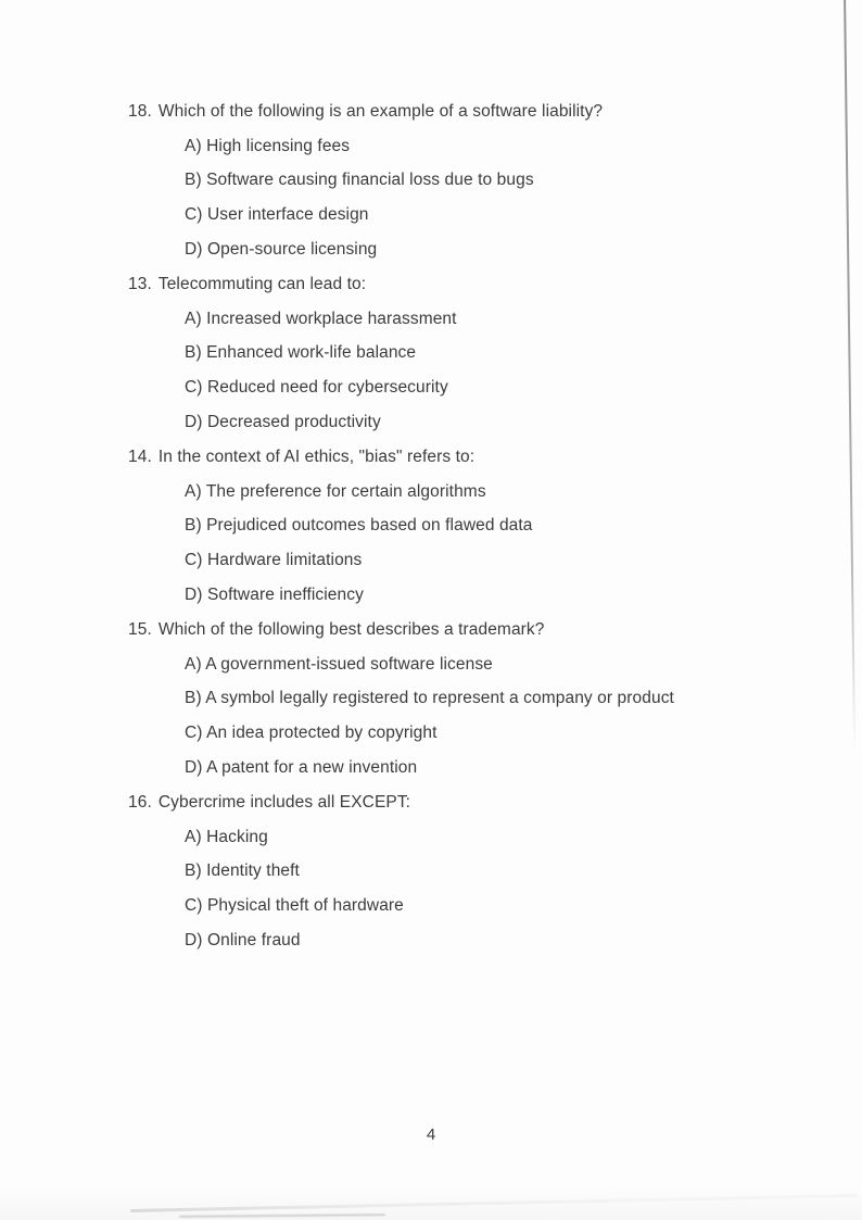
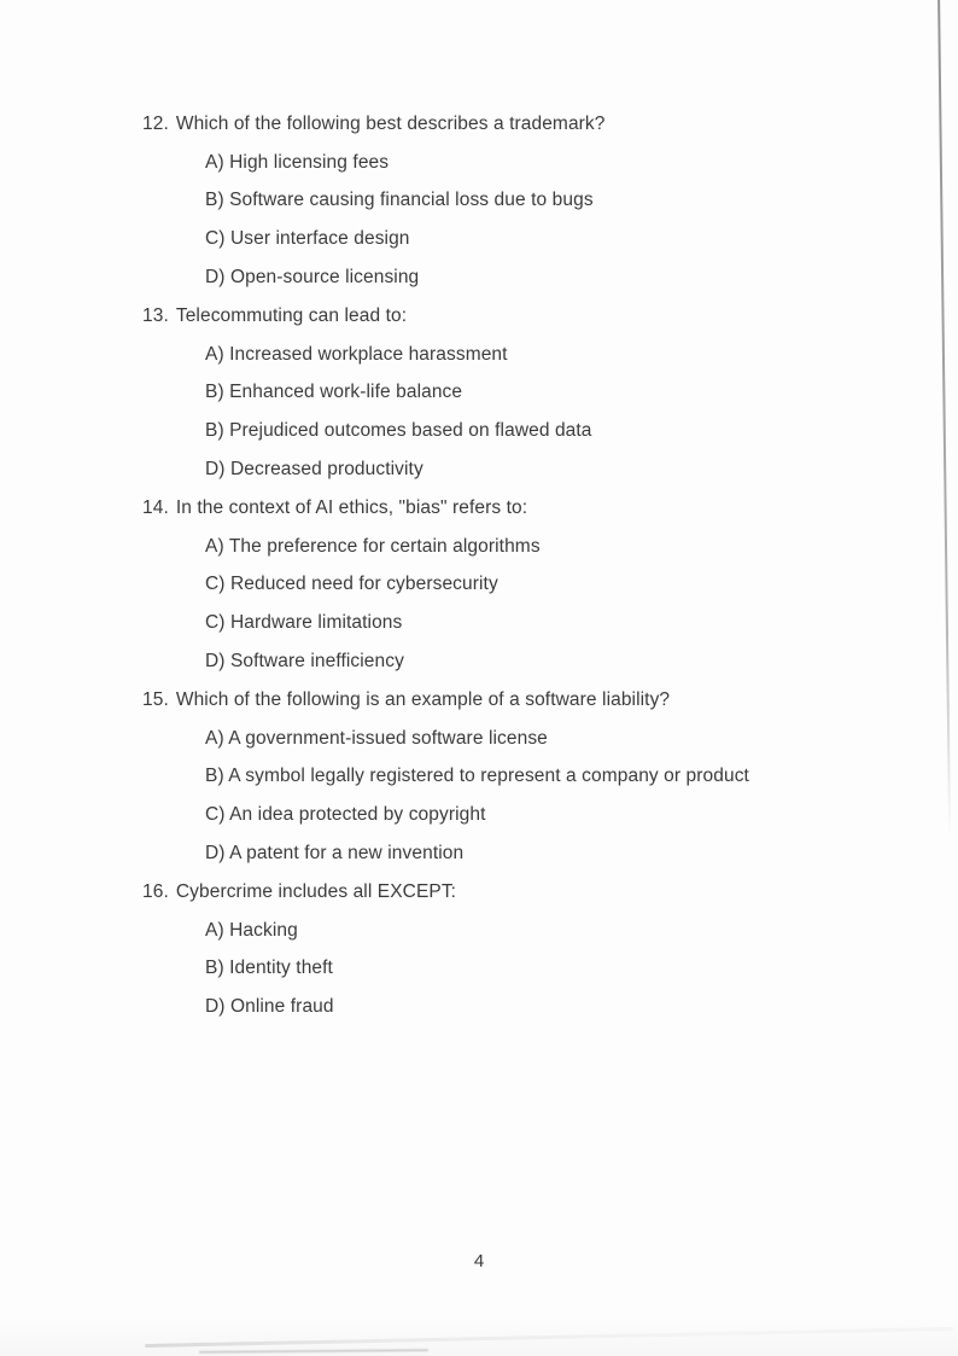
- 18.
+ 12.
- Which of the following is an example of a software liability?
+ Which of the following best describes a trademark?
  A) High licensing fees
  B) Software causing financial loss due to bugs
  C) User interface design
  D) Open-source licensing
  13.
  Telecommuting can lead to:
  A) Increased workplace harassment
  B) Enhanced work-life balance
- C) Reduced need for cybersecurity
+ B) Prejudiced outcomes based on flawed data
  D) Decreased productivity
  14.
  In the context of AI ethics, "bias" refers to:
  A) The preference for certain algorithms
- B) Prejudiced outcomes based on flawed data
+ C) Reduced need for cybersecurity
  C) Hardware limitations
  D) Software inefficiency
  15.
- Which of the following best describes a trademark?
+ Which of the following is an example of a software liability?
  A) A government-issued software license
  B) A symbol legally registered to represent a company or product
  C) An idea protected by copyright
  D) A patent for a new invention
  16.
  Cybercrime includes all EXCEPT:
  A) Hacking
  B) Identity theft
- C) Physical theft of hardware
  D) Online fraud
  4
